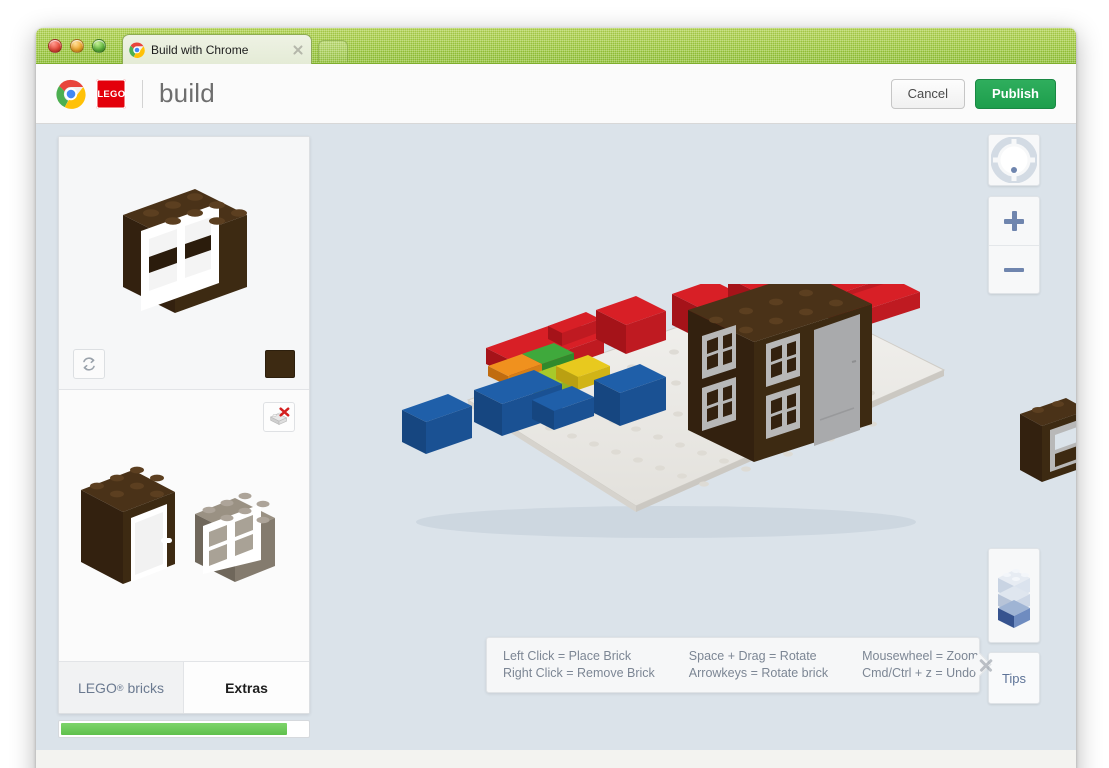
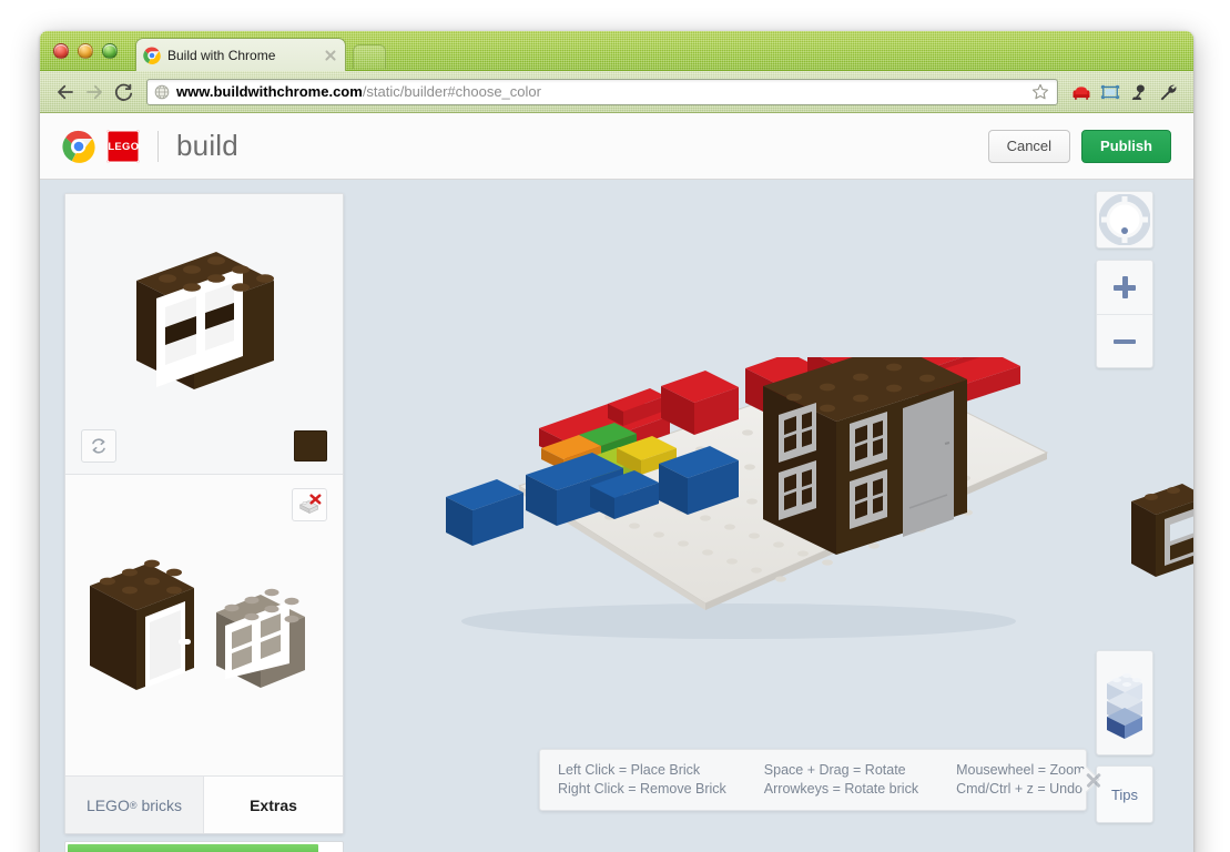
  Build with Chrome
+ www.buildwithchrome.com/static/builder#choose_color
  LEGO
  build
  Cancel
  Publish
  LEGO
  ®
  bricks
  Extras
  Tips
  Left Click = Place Brick
  Right Click = Remove Brick
  Space + Drag = Rotate
  Arrowkeys = Rotate brick
  Mousewheel = Zoom
  Cmd/Ctrl + z = Undo
